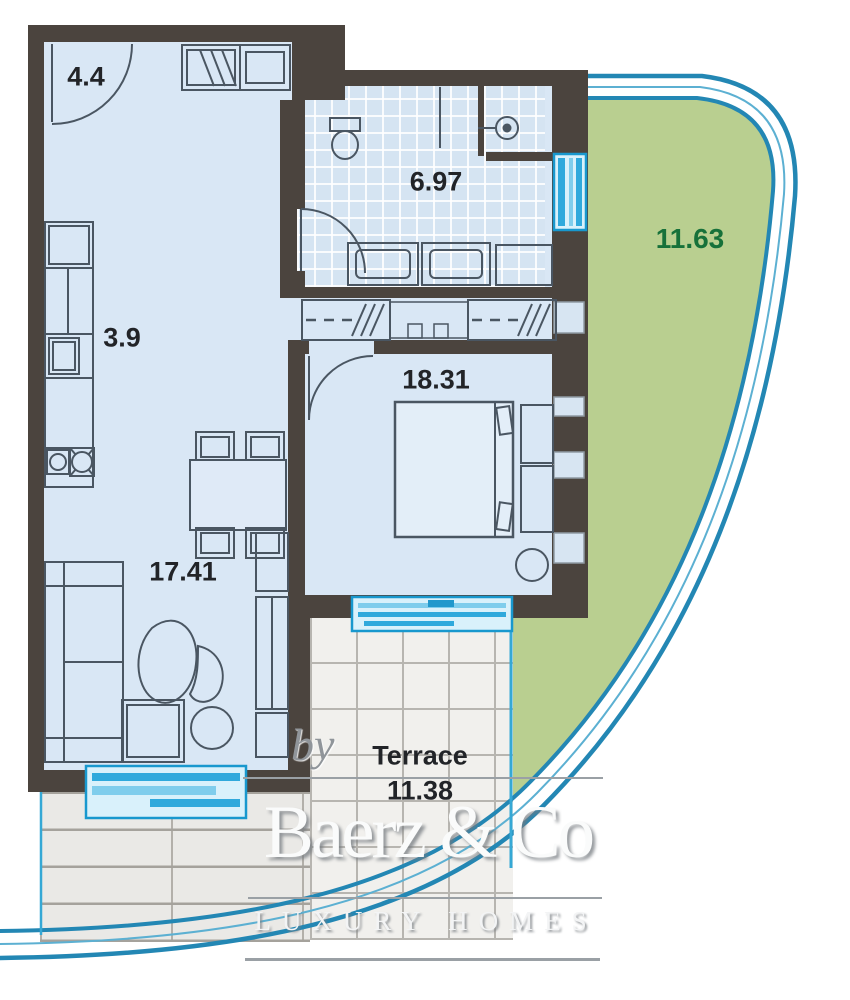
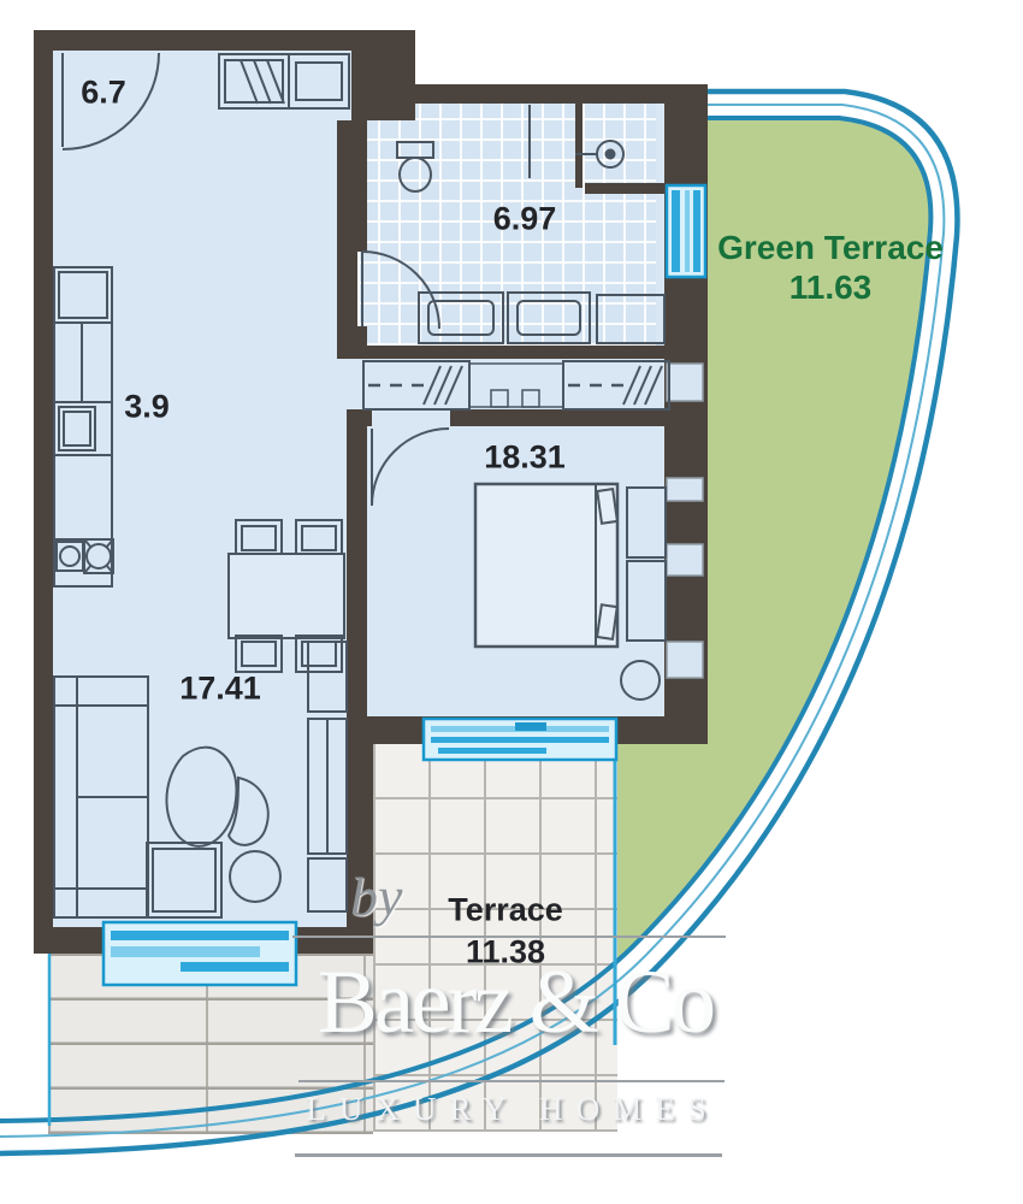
- 4.4
+ 6.7
  6.97
  3.9
  18.31
  17.41
+ Green Terrace
  11.63
  Terrace
  11.38
  by
  Baerz & Co
  LUXURY HOMES
